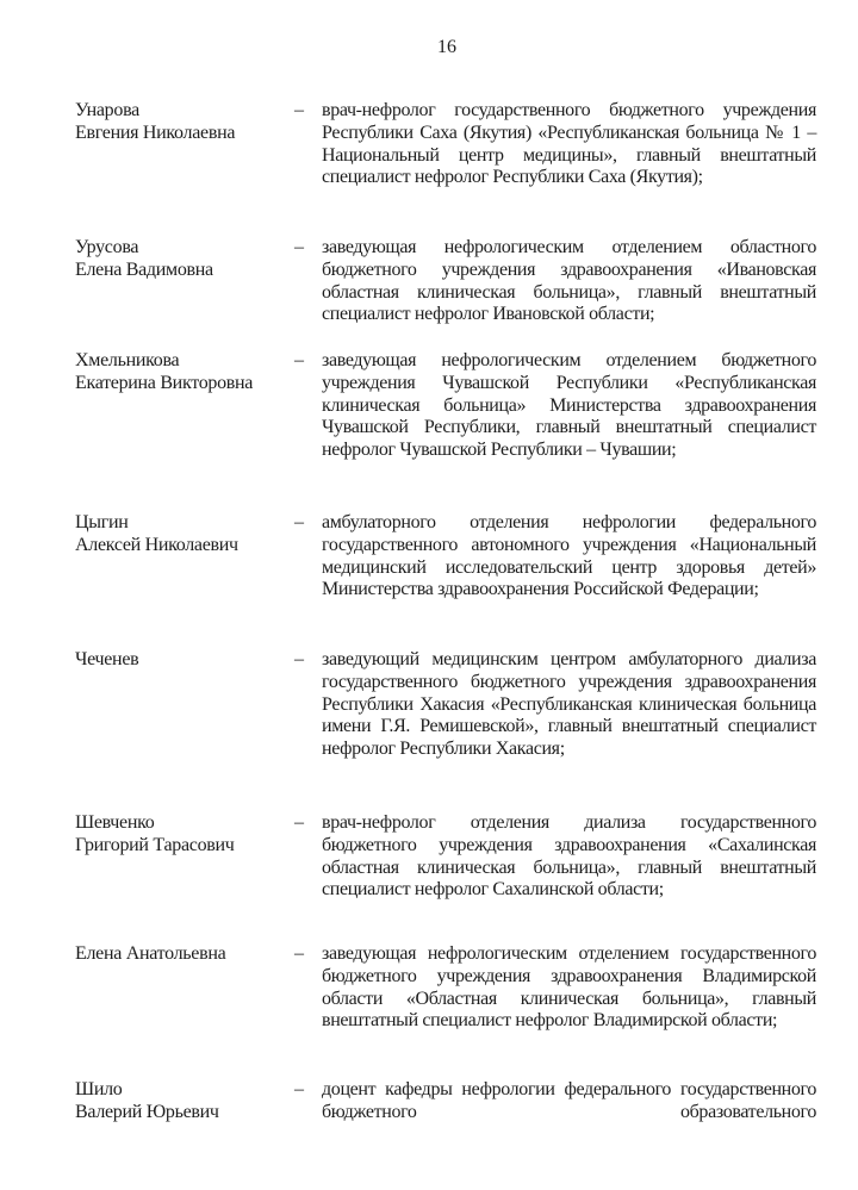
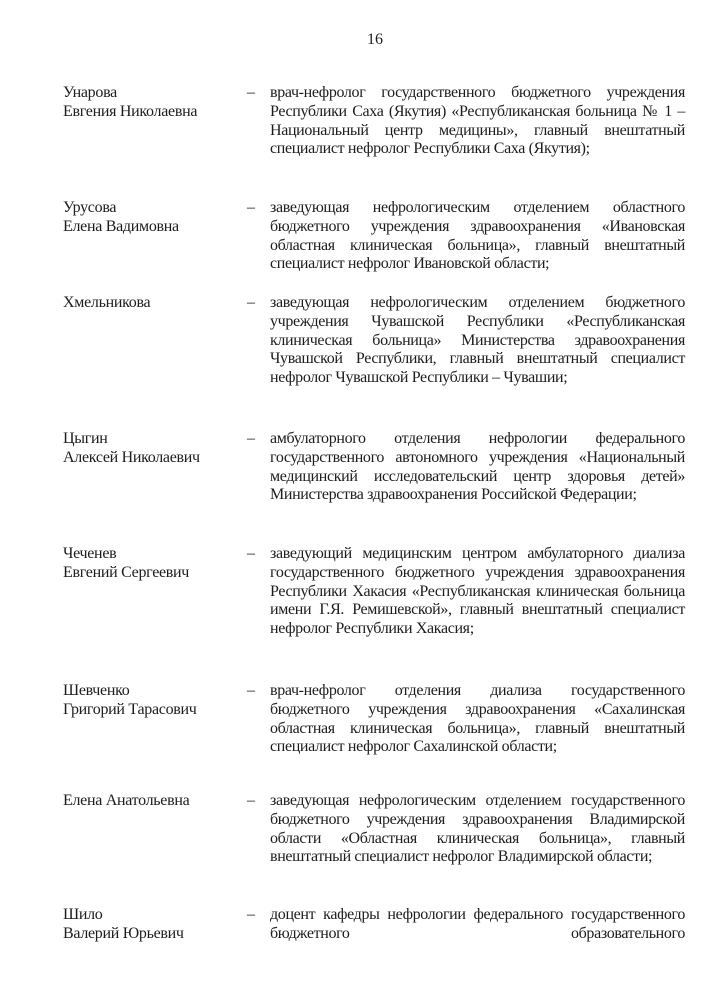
  16
  Унарова
  Евгения Николаевна
  –
  врач-нефролог государственного бюджетного учреждения Республики Саха (Якутия) «Республиканская больница № 1 – Национальный центр медицины», главный внештатный специалист нефролог Республики Саха (Якутия);
  Урусова
  Елена Вадимовна
  –
  заведующая нефрологическим отделением областного бюджетного учреждения здравоохранения «Ивановская областная клиническая больница», главный внештатный специалист нефролог Ивановской области;
  Хмельникова
- Екатерина Викторовна
  –
  заведующая нефрологическим отделением бюджетного учреждения Чувашской Республики «Республиканская клиническая больница» Министерства здравоохранения Чувашской Республики, главный внештатный специалист нефролог Чувашской Республики – Чувашии;
  Цыгин
  Алексей Николаевич
  –
  амбулаторного отделения нефрологии федерального государственного автономного учреждения «Национальный медицинский исследовательский центр здоровья детей» Министерства здравоохранения Российской Федерации;
  Чеченев
+ Евгений Сергеевич
  –
  заведующий медицинским центром амбулаторного диализа государственного бюджетного учреждения здравоохранения Республики Хакасия «Республиканская клиническая больница имени Г.Я. Ремишевской», главный внештатный специалист нефролог Республики Хакасия;
  Шевченко
  Григорий Тарасович
  –
  врач-нефролог отделения диализа государственного бюджетного учреждения здравоохранения «Сахалинская областная клиническая больница», главный внештатный специалист нефролог Сахалинской области;
  Елена Анатольевна
  –
  заведующая нефрологическим отделением государственного бюджетного учреждения здравоохранения Владимирской области «Областная клиническая больница», главный внештатный специалист нефролог Владимирской области;
  Шило
  Валерий Юрьевич
  –
  доцент кафедры нефрологии федерального государственного бюджетного образовательного
